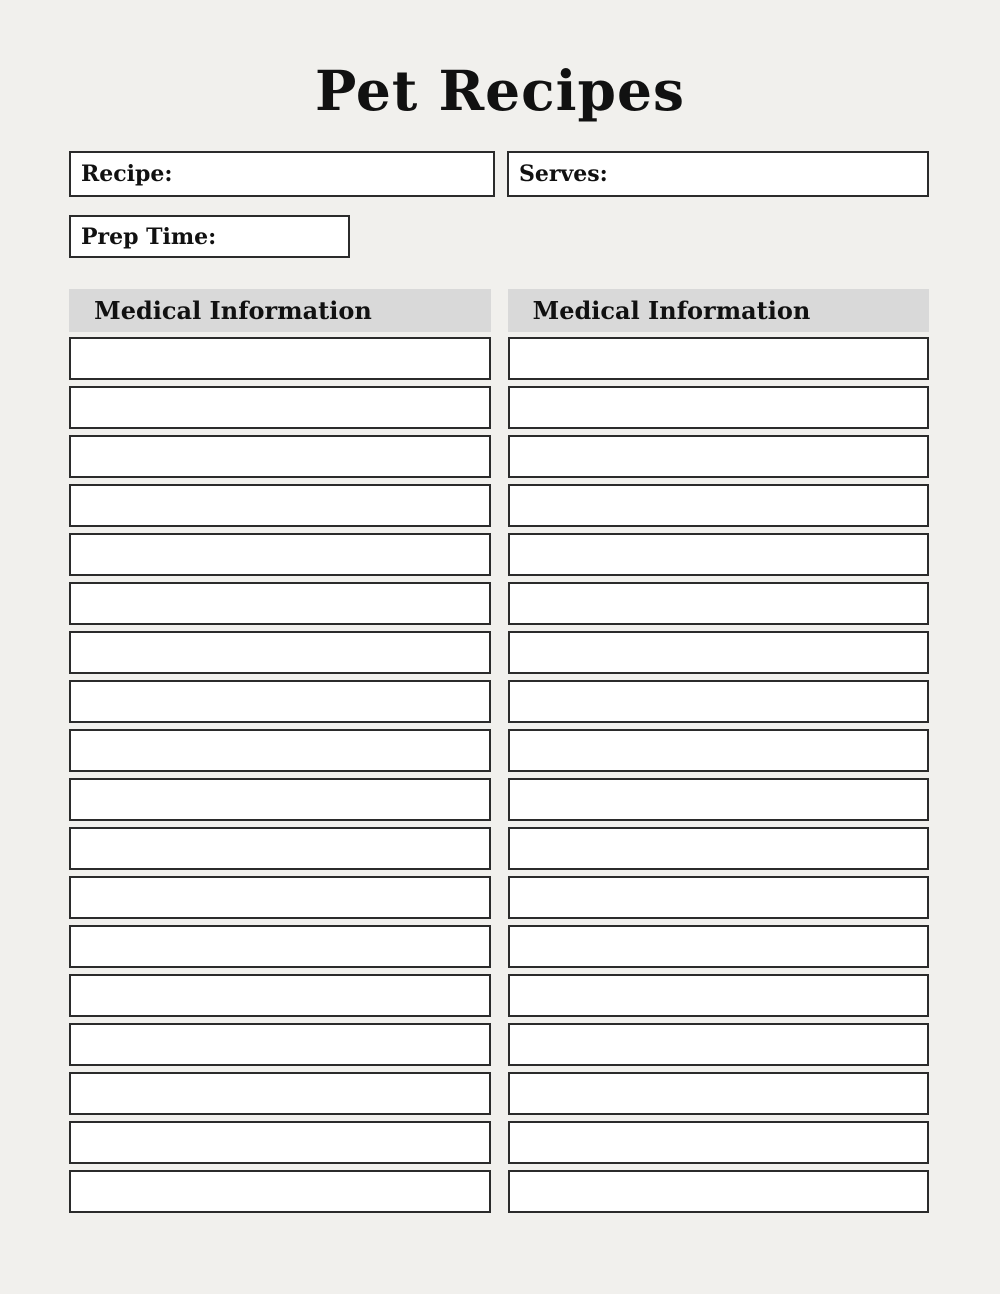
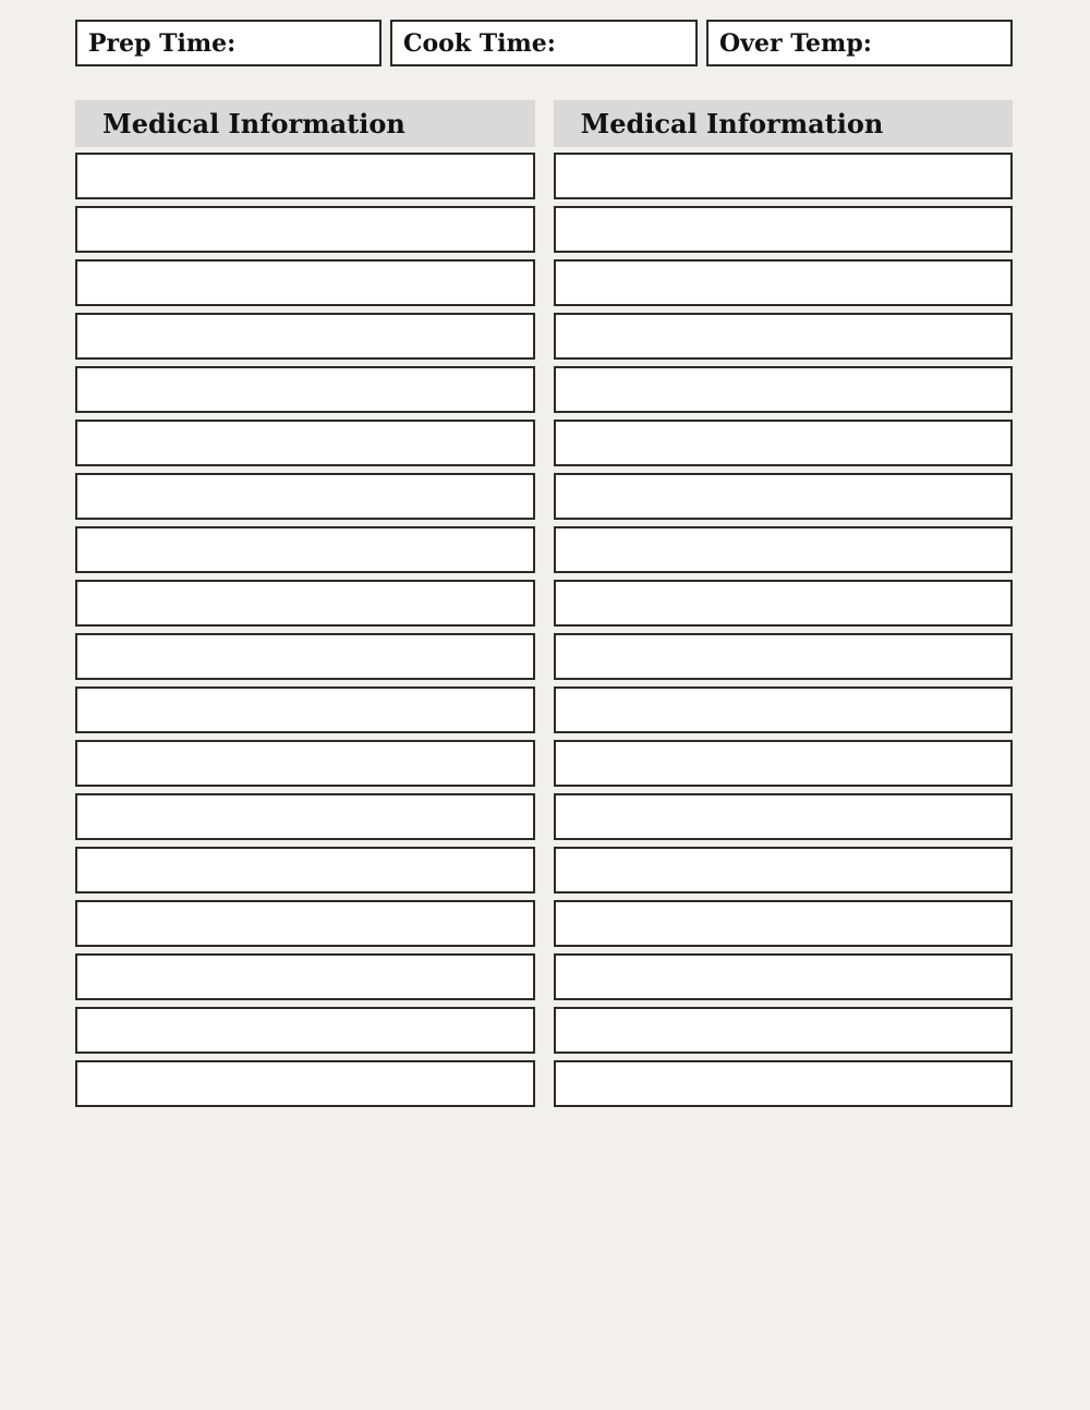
- Pet Recipes
- Recipe:
- Serves:
  Prep Time:
+ Cook Time:
+ Over Temp:
  Medical Information
  Medical Information
